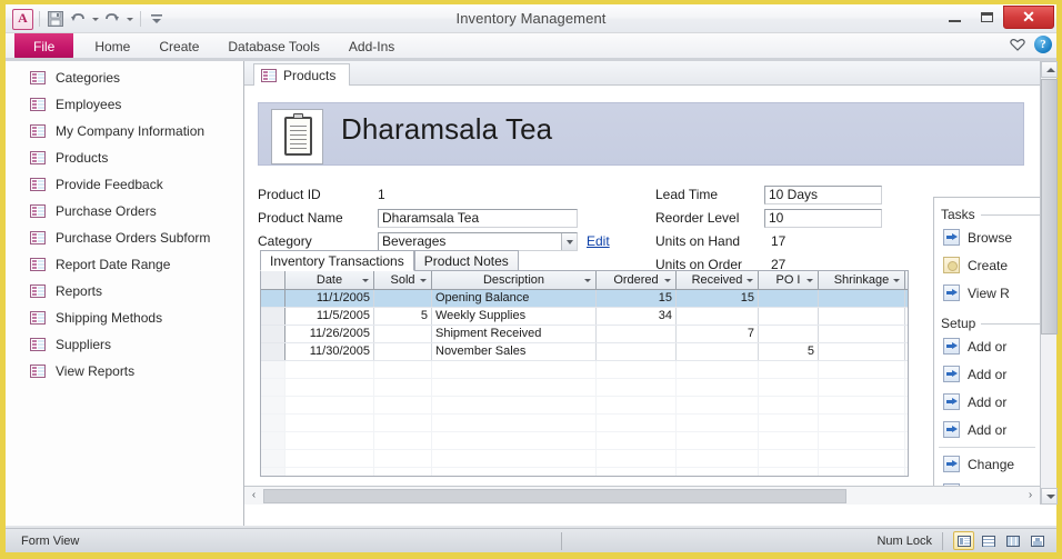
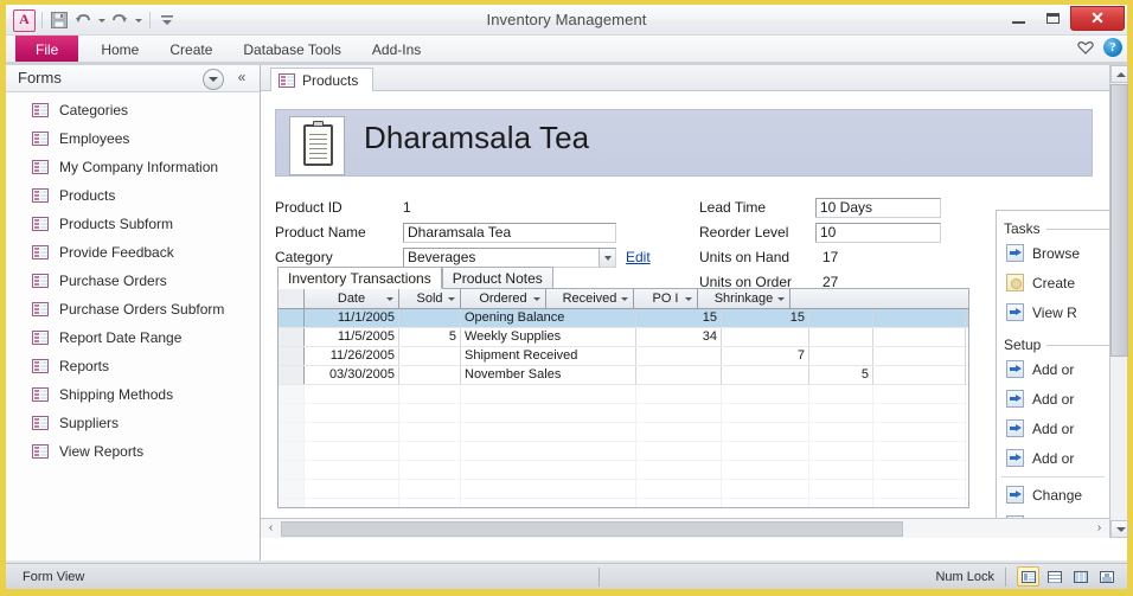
  Inventory Management
  A
  ✕
  File
  Home
  Create
  Database Tools
  Add-Ins
  ?
+ Forms
+ «
  Categories
  Employees
  My Company Information
  Products
+ Products Subform
  Provide Feedback
  Purchase Orders
  Purchase Orders Subform
  Report Date Range
  Reports
  Shipping Methods
  Suppliers
  View Reports
  Products
  Dharamsala Tea
  Product ID
  1
  Product Name
  Dharamsala Tea
  Category
  Beverages
  Edit
  Lead Time
  10 Days
  Reorder Level
  10
  Units on Hand
  17
  Units on Order
  27
  Inventory Transactions
  Product Notes
  Date
  Sold
- Description
  Ordered
  Received
  PO I
  Shrinkage
  11/1/2005
  Opening Balance
  15
  15
  11/5/2005
  5
  Weekly Supplies
  34
  11/26/2005
  Shipment Received
  7
- 11/30/2005
+ 03/30/2005
  November Sales
  5
  Tasks
  Browse
  Create
  View R
  Setup
  Add or
  Add or
  Add or
  Add or
  Change
  ‹
  ›
  Form View
  Num Lock
